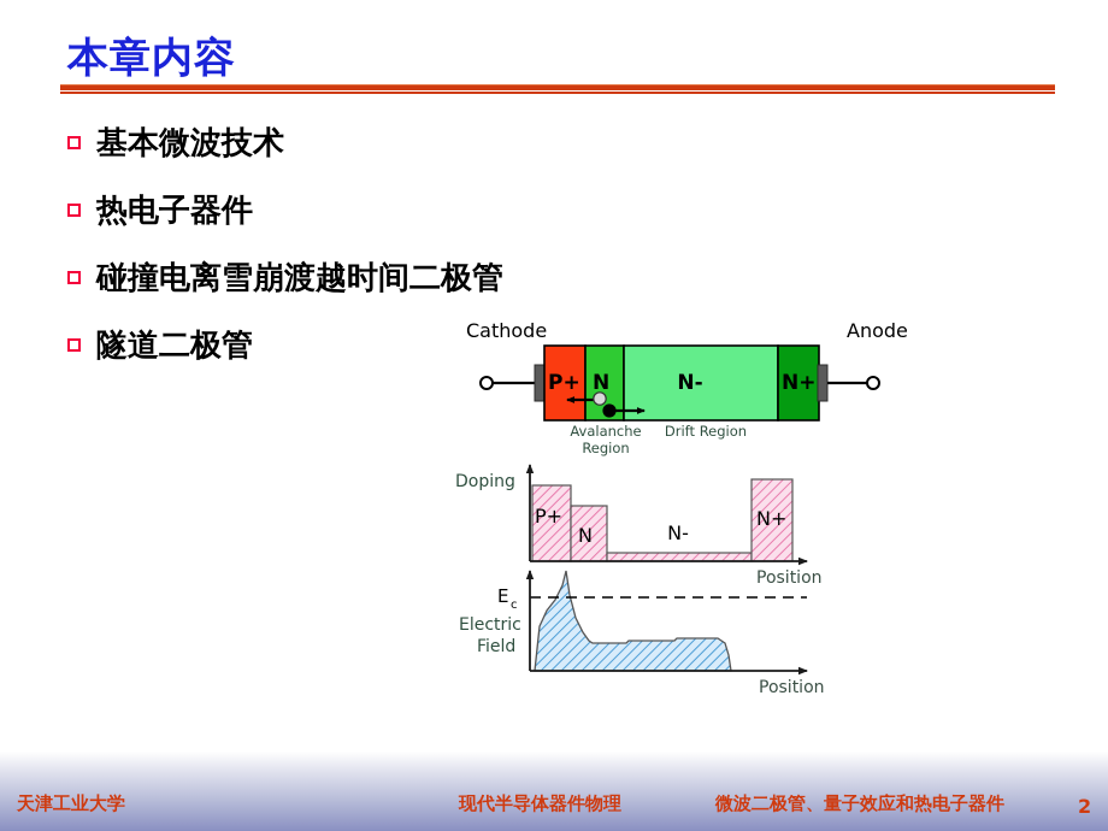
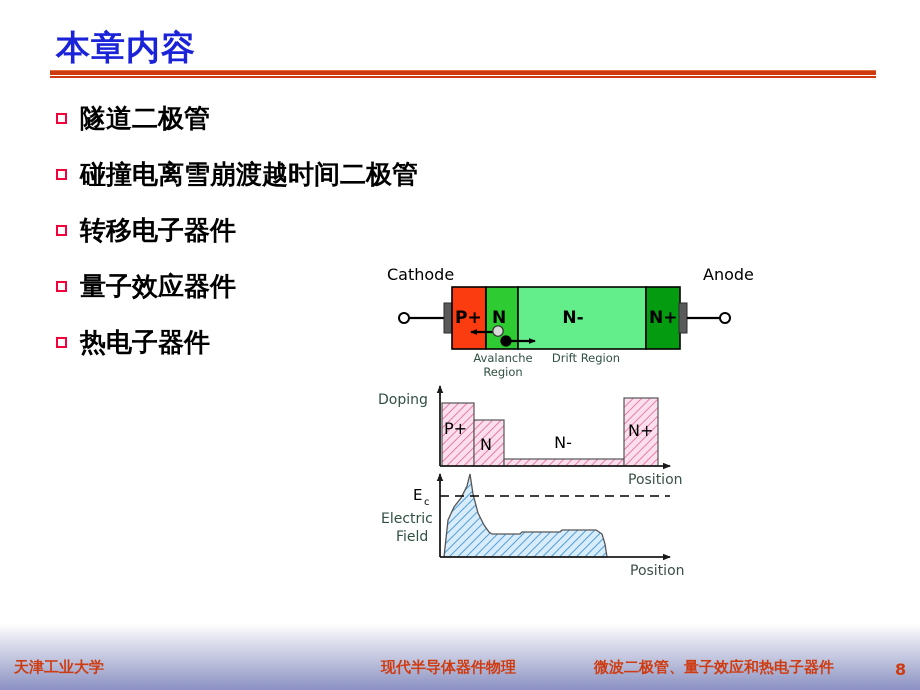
  本章内容
- 基本微波技术
- 热电子器件
+ 隧道二极管
  碰撞电离雪崩渡越时间二极管
+ 转移电子器件
+ 量子效应器件
- 隧道二极管
+ 热电子器件
  P+
  N
  N-
  N+
  Cathode
  Anode
  Avalanche
  Region
  Drift Region
  P+
  N
  N-
  N+
  Doping
  Position
  E
  c
  Electric
  Field
  Position
  天津工业大学
  现代半导体器件物理
  微波二极管、量子效应和热电子器件
- 2
+ 8
